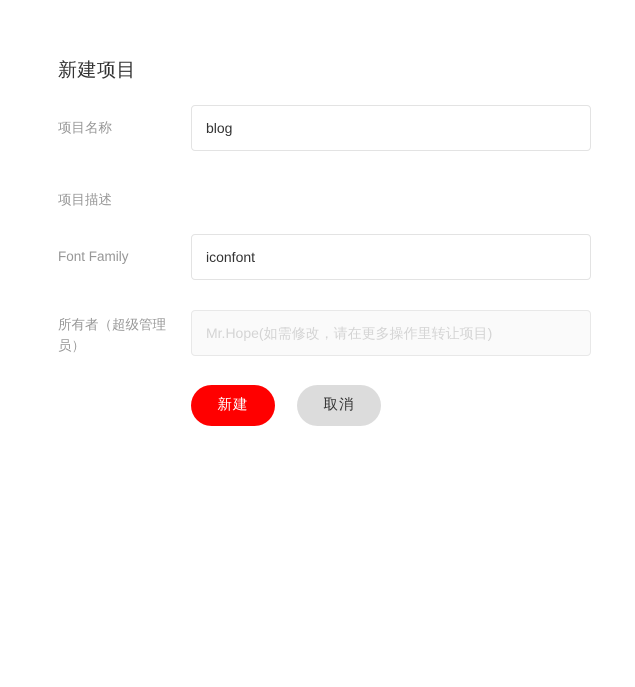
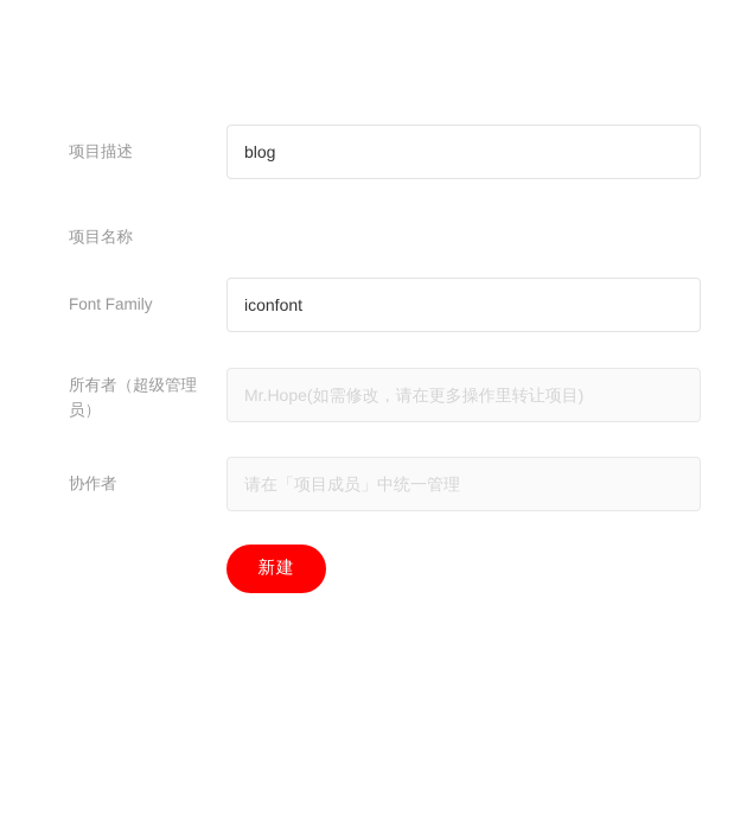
- 新建项目
- 项目名称
+ 项目描述
  blog
- 项目描述
+ 项目名称
  Font Family
  iconfont
  所有者（超级管理员）
  Mr.Hope(如需修改，请在更多操作里转让项目)
+ 协作者
+ 请在「项目成员」中统一管理
  新建
- 取消
